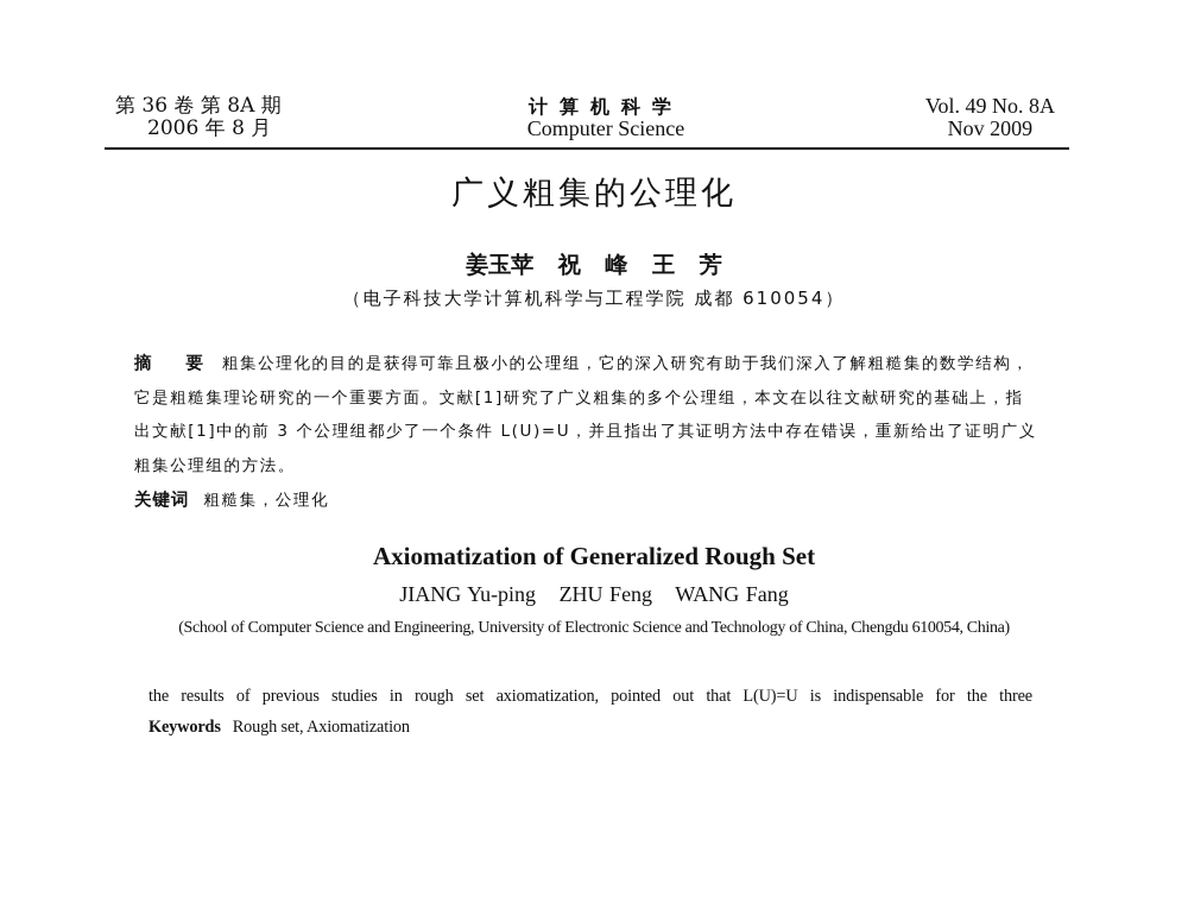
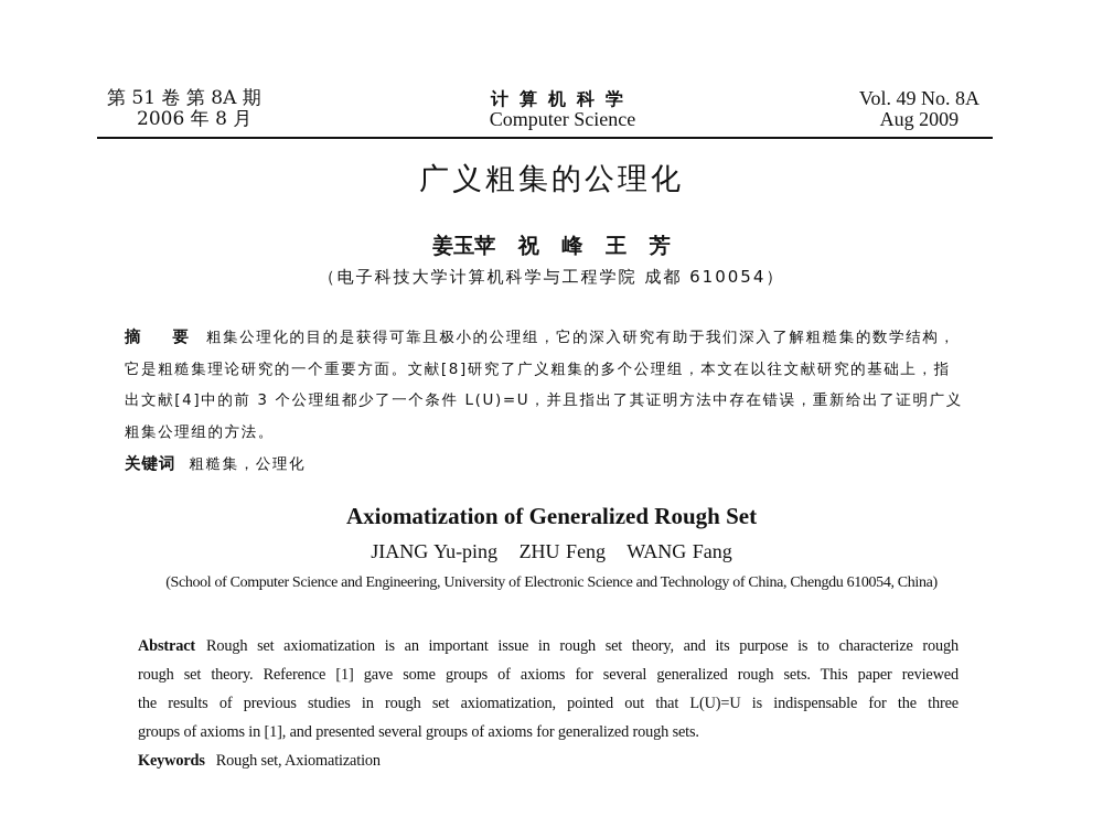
- 第 36 卷 第 8A 期
+ 第 51 卷 第 8A 期
  2006 年 8 月
  计算机科学
  Computer Science
  Vol. 49 No. 8A
- Nov 2009
+ Aug 2009
  广义粗集的公理化
  姜玉苹 祝 峰 王 芳
  （电子科技大学计算机科学与工程学院 成都 610054）
  摘 要 粗集公理化的目的是获得可靠且极小的公理组，它的深入研究有助于我们深入了解粗糙集的数学结构，
- 它是粗糙集理论研究的一个重要方面。文献[1]研究了广义粗集的多个公理组，本文在以往文献研究的基础上，指
+ 它是粗糙集理论研究的一个重要方面。文献[8]研究了广义粗集的多个公理组，本文在以往文献研究的基础上，指
- 出文献[1]中的前 3 个公理组都少了一个条件 L(U)=U，并且指出了其证明方法中存在错误，重新给出了证明广义
+ 出文献[4]中的前 3 个公理组都少了一个条件 L(U)=U，并且指出了其证明方法中存在错误，重新给出了证明广义
  粗集公理组的方法。
  关键词 粗糙集，公理化
  Axiomatization of Generalized Rough Set
  JIANG Yu-ping ZHU Feng WANG Fang
  (School of Computer Science and Engineering, University of Electronic Science and Technology of China, Chengdu 610054, China)
+ Abstract Rough set axiomatization is an important issue in rough set theory, and its purpose is to characterize rough
+ rough set theory. Reference [1] gave some groups of axioms for several generalized rough sets. This paper reviewed
  the results of previous studies in rough set axiomatization, pointed out that L(U)=U is indispensable for the three
+ groups of axioms in [1], and presented several groups of axioms for generalized rough sets.
  Keywords Rough set, Axiomatization
